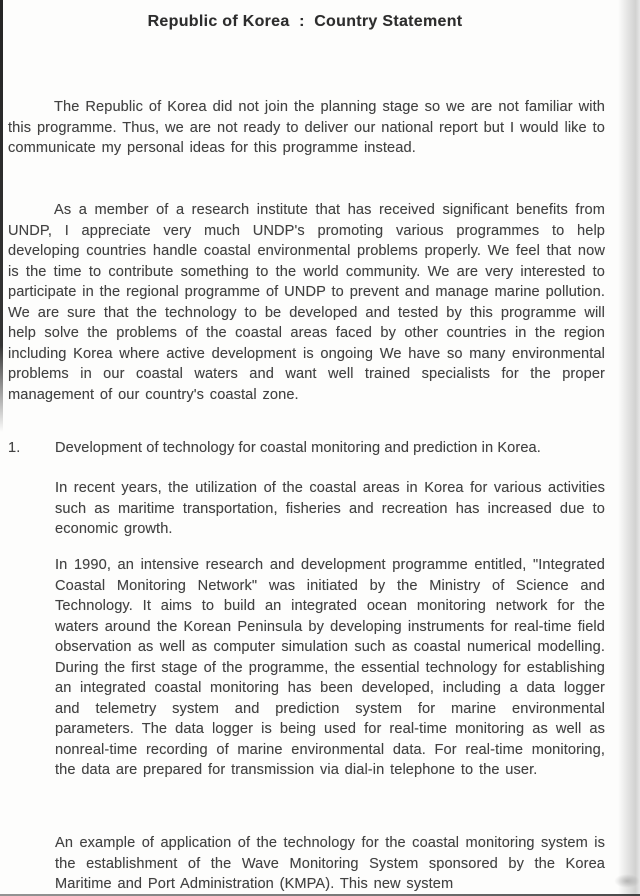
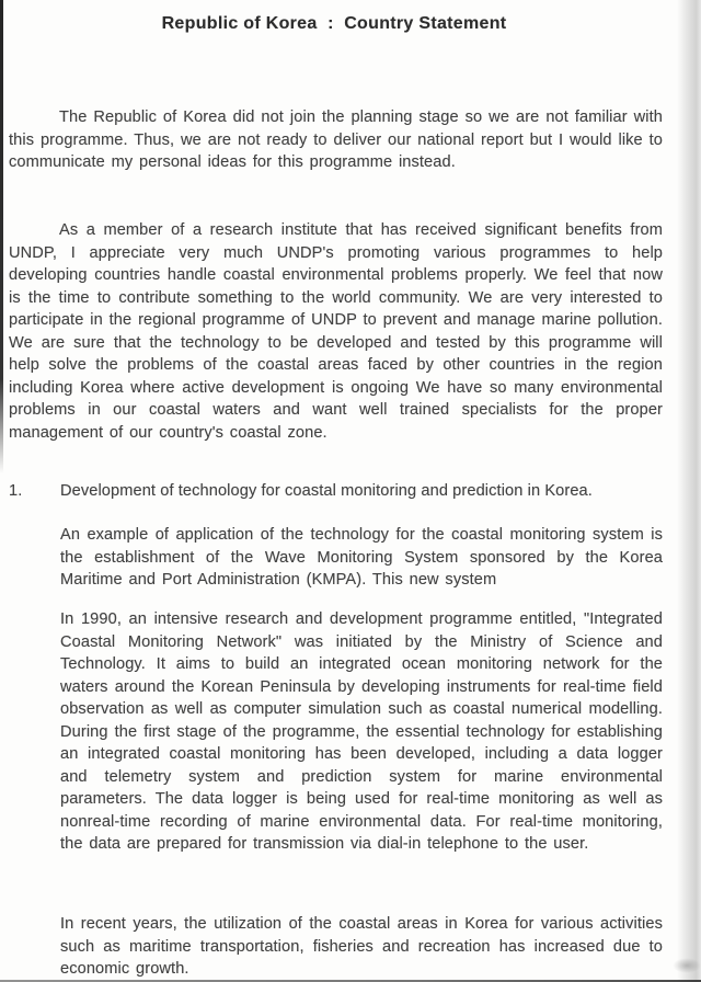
  Republic of Korea : Country Statement
  The Republic of Korea did not join the planning stage so we are not familiar with this programme. Thus, we are not ready to deliver our national report but I would like to communicate my personal ideas for this programme instead.
  As a member of a research institute that has received significant benefits from UNDP, I appreciate very much UNDP's promoting various programmes to help developing countries handle coastal environmental problems properly. We feel that now is the time to contribute something to the world community. We are very interested to participate in the regional programme of UNDP to prevent and manage marine pollution. We are sure that the technology to be developed and tested by this programme will help solve the problems of the coastal areas faced by other countries in the region including Korea where active development is ongoing We have so many environmental problems in our coastal waters and want well trained specialists for the proper management of our country's coastal zone.
  1.
  Development of technology for coastal monitoring and prediction in Korea.
- In recent years, the utilization of the coastal areas in Korea for various activities such as maritime transportation, fisheries and recreation has increased due to economic growth.
+ An example of application of the technology for the coastal monitoring system is the establishment of the Wave Monitoring System sponsored by the Korea Maritime and Port Administration (KMPA). This new system
  In 1990, an intensive research and development programme entitled, "Integrated Coastal Monitoring Network" was initiated by the Ministry of Science and Technology. It aims to build an integrated ocean monitoring network for the waters around the Korean Peninsula by developing instruments for real-time field observation as well as computer simulation such as coastal numerical modelling. During the first stage of the programme, the essential technology for establishing an integrated coastal monitoring has been developed, including a data logger and telemetry system and prediction system for marine environmental parameters. The data logger is being used for real-time monitoring as well as nonreal-time recording of marine environmental data. For real-time monitoring, the data are prepared for transmission via dial-in telephone to the user.
- An example of application of the technology for the coastal monitoring system is the establishment of the Wave Monitoring System sponsored by the Korea Maritime and Port Administration (KMPA). This new system
+ In recent years, the utilization of the coastal areas in Korea for various activities such as maritime transportation, fisheries and recreation has increased due to economic growth.
